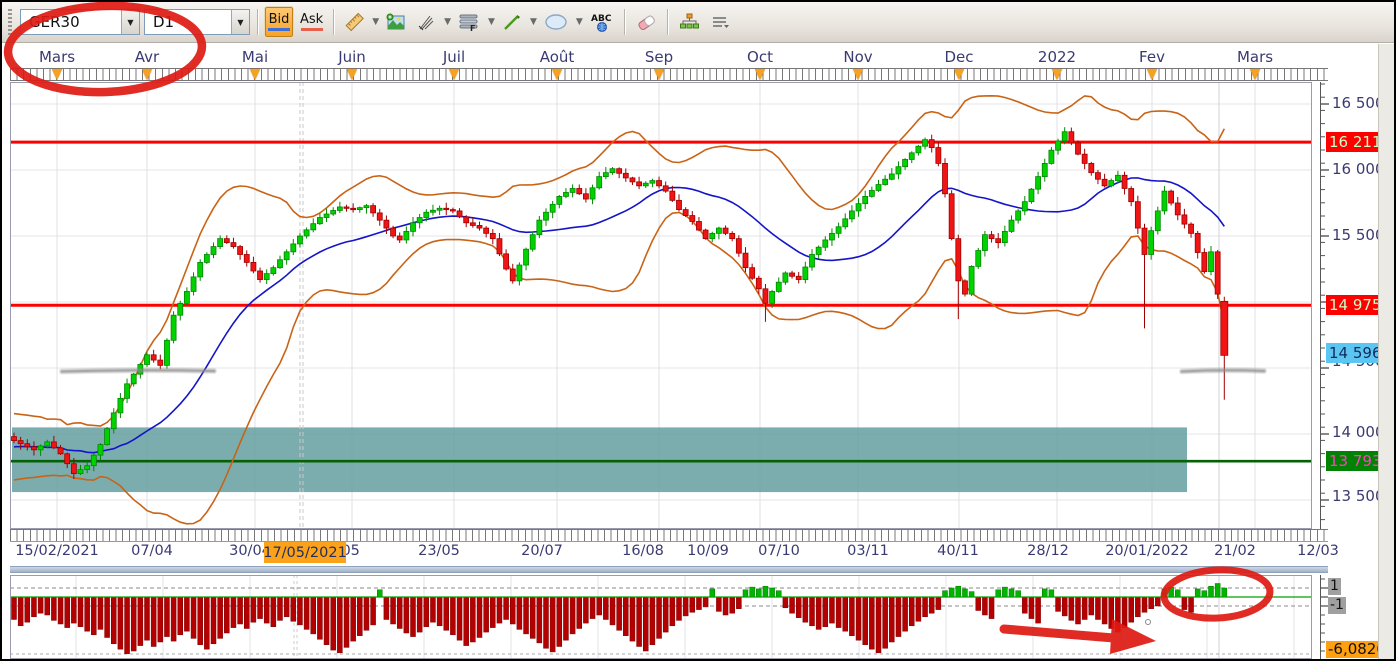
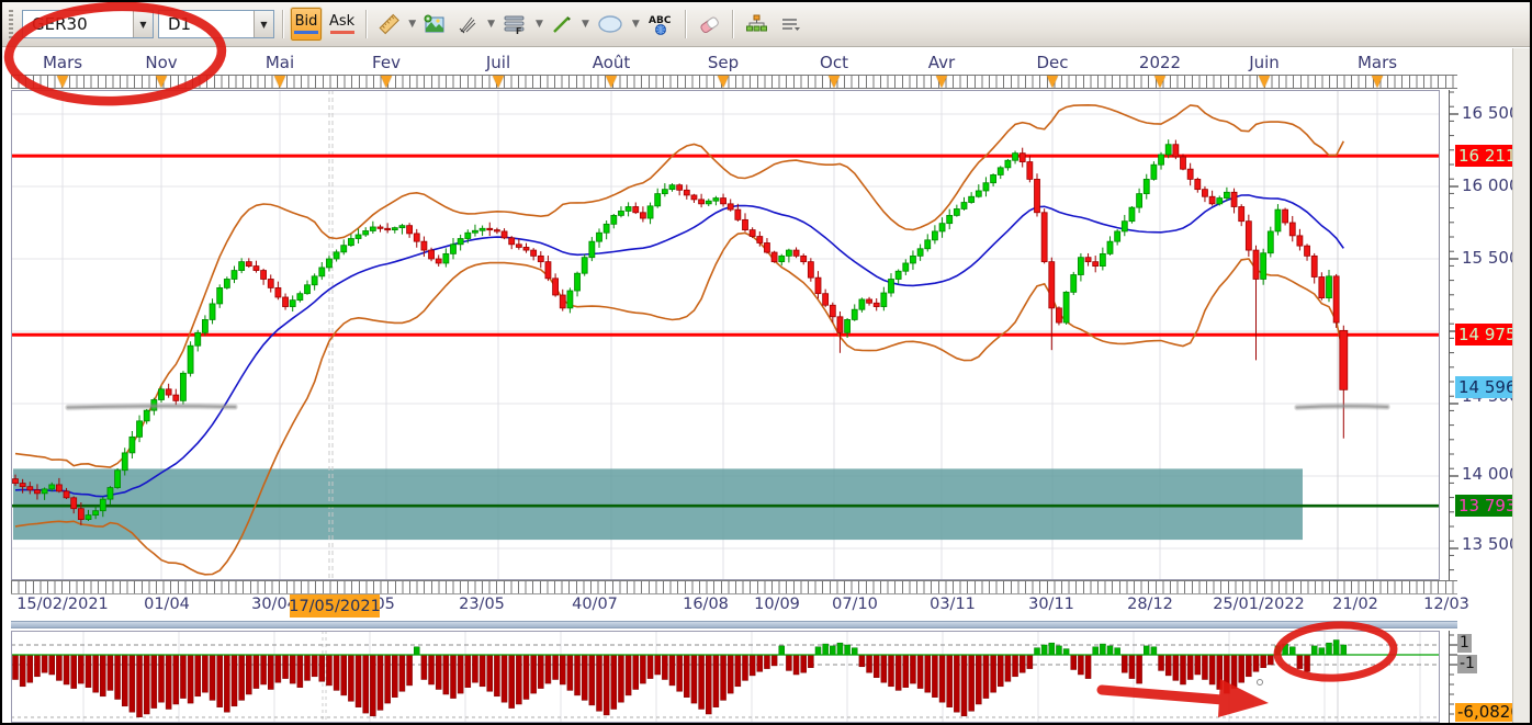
  ER30
  ▼
  D1
  ▼
  Bid
  Ask
  ▼
  ▼
  F
  ▼
  ▼
  ▼
  ABC
  Mars
- Avr
+ Nov
  Mai
- Juin
+ Fev
  Juil
  Août
  Sep
  Oct
- Nov
+ Avr
  Dec
  2022
- Fev
+ Juin
  Mars
  16 50
  16 00
  15 50
  14 00
  13 50
  15/02/2021
- 07/04
+ 01/04
  30/0
  23/05
- 20/07
+ 40/07
  16/08
  10/09
  07/10
  03/11
- 40/11
+ 30/11
  28/12
- 20/01/2022
+ 25/01/2022
  21/02
  12/03
  17/05/2021
  1
  -1
  -6,082
